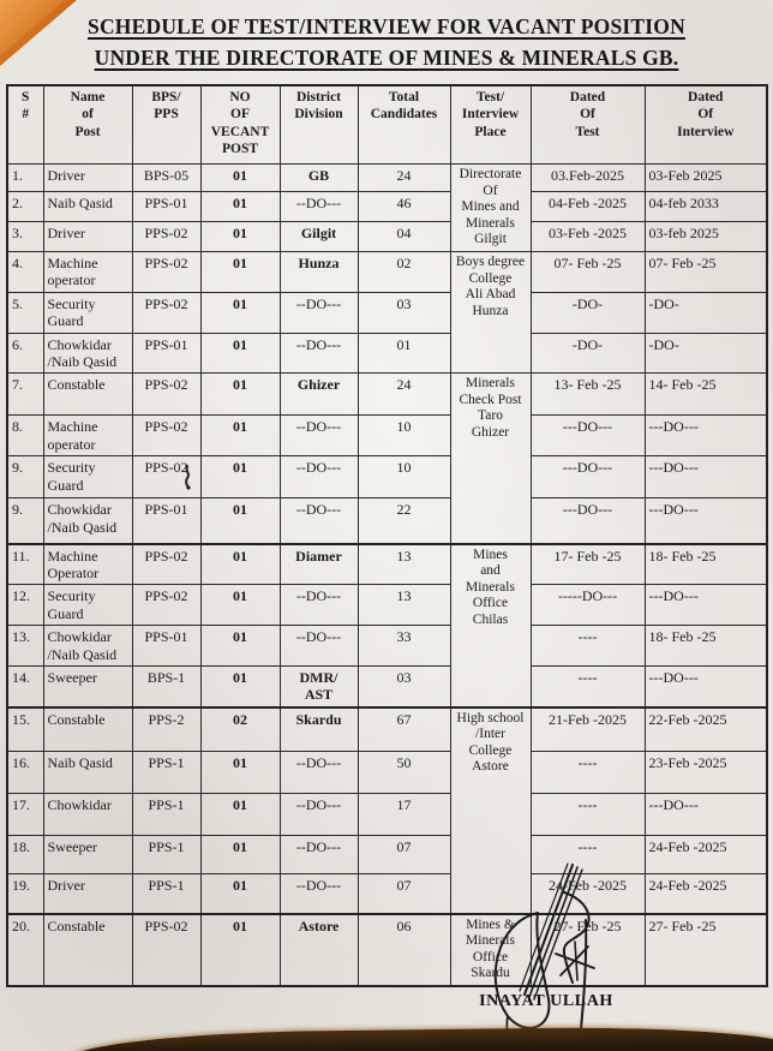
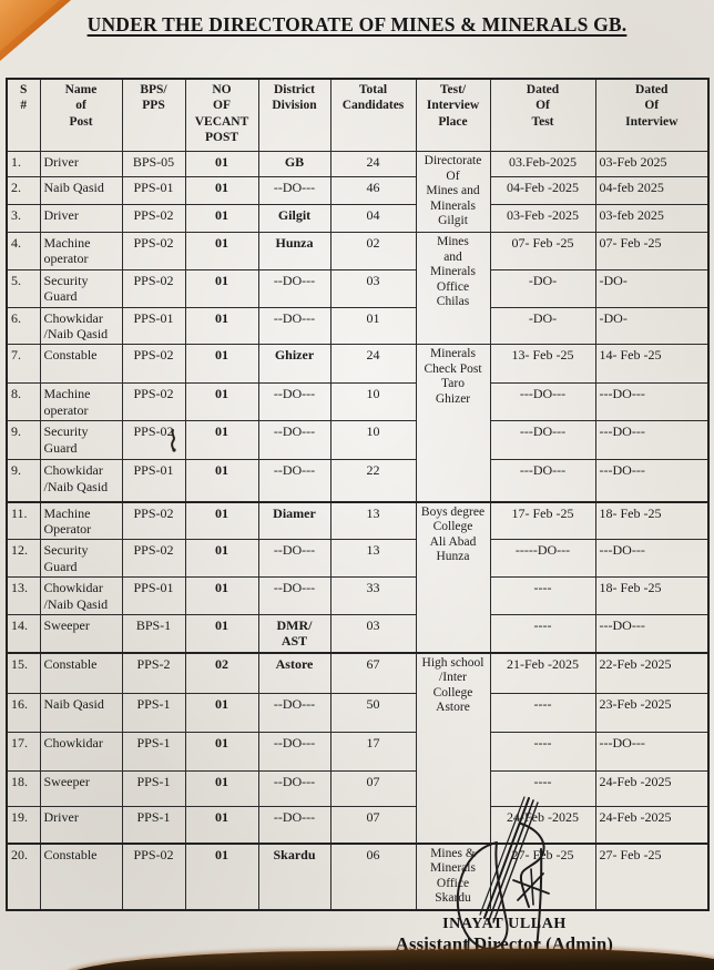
- SCHEDULE OF TEST/INTERVIEW FOR VACANT POSITION
  UNDER THE DIRECTORATE OF MINES & MINERALS GB.
  S #	Name of Post	BPS/ PPS	NO OF VECANT POST	District Division	Total Candidates	Test/ Interview Place	Dated Of Test	Dated Of Interview
  1.	Driver	BPS-05	01	GB	24	Directorate Of Mines and Minerals Gilgit	03.Feb-2025	03-Feb 2025
- 2.	Naib Qasid	PPS-01	01	--DO---	46	04-Feb -2025	04-feb 2033
+ 2.	Naib Qasid	PPS-01	01	--DO---	46	04-Feb -2025	04-feb 2025
  3.	Driver	PPS-02	01	Gilgit	04	03-Feb -2025	03-feb 2025
- 4.	Machine operator	PPS-02	01	Hunza	02	Boys degree College Ali Abad Hunza	07- Feb -25	07- Feb -25
+ 4.	Machine operator	PPS-02	01	Hunza	02	Mines and Minerals Office Chilas	07- Feb -25	07- Feb -25
  5.	Security Guard	PPS-02	01	--DO---	03	-DO-	-DO-
  6.	Chowkidar /Naib Qasid	PPS-01	01	--DO---	01	-DO-	-DO-
  7.	Constable	PPS-02	01	Ghizer	24	Minerals Check Post Taro Ghizer	13- Feb -25	14- Feb -25
  8.	Machine operator	PPS-02	01	--DO---	10	---DO---	---DO---
  9.	Security Guard	PPS-02	01	--DO---	10	---DO---	---DO---
  9.	Chowkidar /Naib Qasid	PPS-01	01	--DO---	22	---DO---	---DO---
- 11.	Machine Operator	PPS-02	01	Diamer	13	Mines and Minerals Office Chilas	17- Feb -25	18- Feb -25
+ 11.	Machine Operator	PPS-02	01	Diamer	13	Boys degree College Ali Abad Hunza	17- Feb -25	18- Feb -25
  12.	Security Guard	PPS-02	01	--DO---	13	-----DO---	---DO---
  13.	Chowkidar /Naib Qasid	PPS-01	01	--DO---	33	----	18- Feb -25
  14.	Sweeper	BPS-1	01	DMR/ AST	03	----	---DO---
- 15.	Constable	PPS-2	02	Skardu	67	High school /Inter College Astore	21-Feb -2025	22-Feb -2025
+ 15.	Constable	PPS-2	02	Astore	67	High school /Inter College Astore	21-Feb -2025	22-Feb -2025
  16.	Naib Qasid	PPS-1	01	--DO---	50	----	23-Feb -2025
  17.	Chowkidar	PPS-1	01	--DO---	17	----	---DO---
  18.	Sweeper	PPS-1	01	--DO---	07	----	24-Feb -2025
  19.	Driver	PPS-1	01	--DO---	07	2Feb -2025	24-Feb -2025
- 20.	Constable	PPS-02	01	Astore	06	Mines & Minerls Offie Skardu	27- Fb -25	27- Feb -25
+ 20.	Constable	PPS-02	01	Skardu	06	Mines & Minerls Offie Skardu	27- Fb -25	27- Feb -25
  INAYAT ULLAH
+ Assistant Director (Admin)
